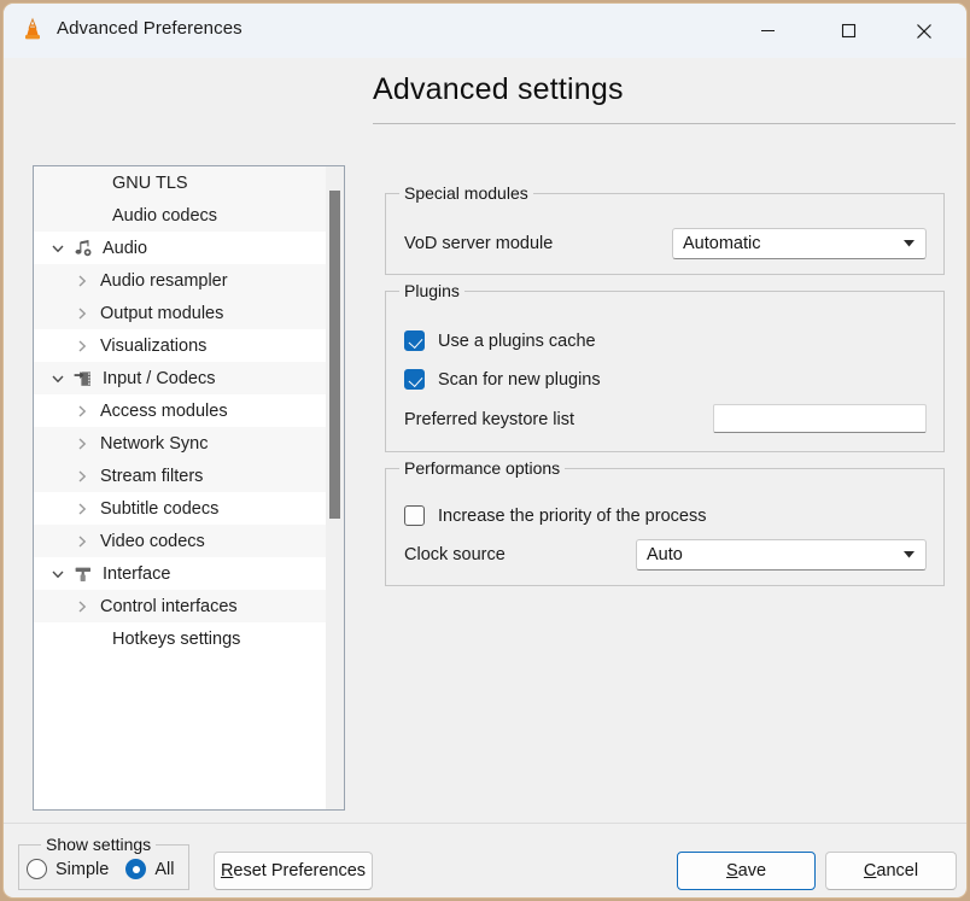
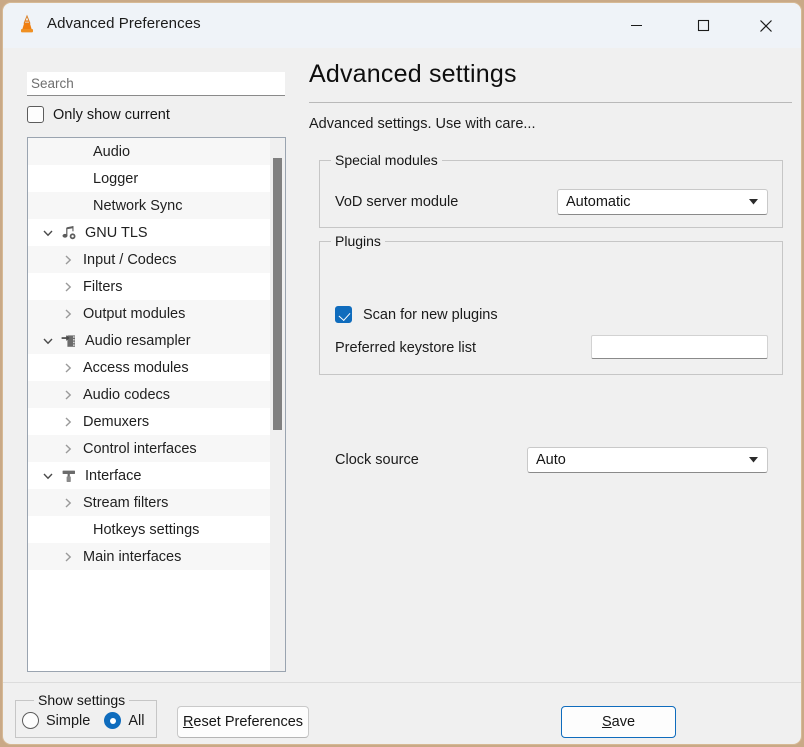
  Advanced Preferences
+ Search
+ Only show current
- GNU TLS
+ Audio
+ Logger
- Audio codecs
+ Network Sync
- Audio
+ GNU TLS
- Audio resampler
+ Input / Codecs
+ Filters
  Output modules
- Visualizations
- Input / Codecs
+ Audio resampler
  Access modules
- Network Sync
+ Audio codecs
+ Demuxers
- Stream filters
+ Control interfaces
- Subtitle codecs
- Video codecs
  Interface
- Control interfaces
+ Stream filters
  Hotkeys settings
+ Main interfaces
  Advanced settings
+ Advanced settings. Use with care...
  Special modules
  VoD server module
  Automatic
  Plugins
- Use a plugins cache
  Scan for new plugins
  Preferred keystore list
- Performance options
- Increase the priority of the process
  Clock source
  Auto
  Show settings
  Simple
  All
  Reset Preferences
  Save
- Cancel
